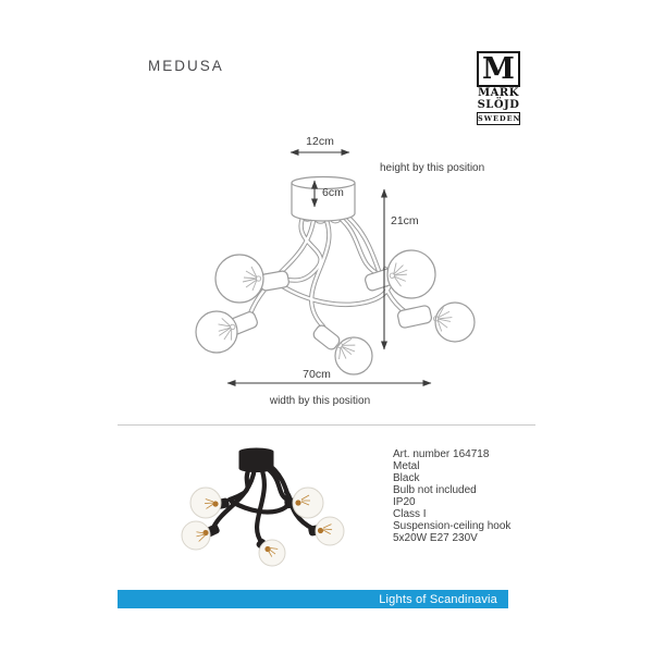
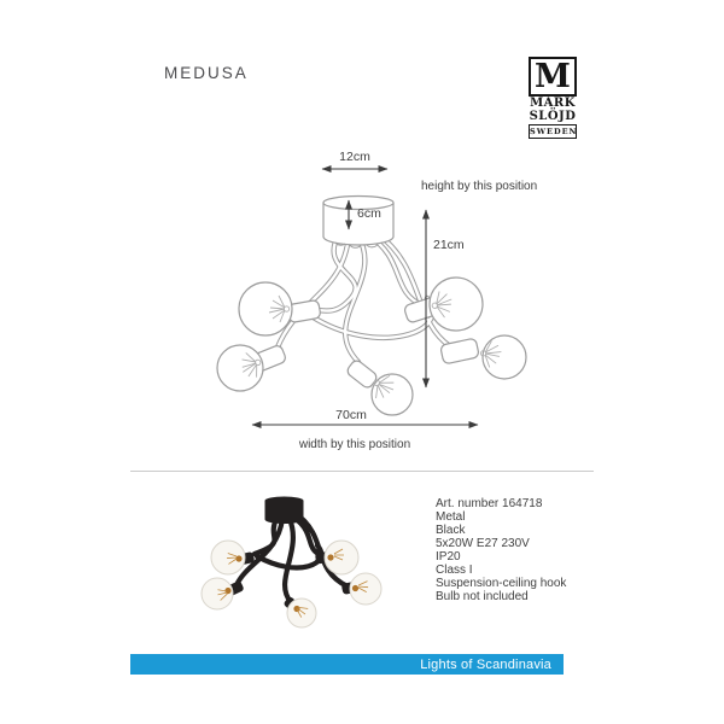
  MEDUSA
  M
  MARK
  SLÖJD
  SWEDEN
  12cm
  6cm
  height by this position
  21cm
  70cm
  width by this position
  Art. number 164718
  Metal
  Black
- Bulb not included
+ 5x20W E27 230V
  IP20
  Class I
  Suspension-ceiling hook
- 5x20W E27 230V
+ Bulb not included
  Lights of Scandinavia
